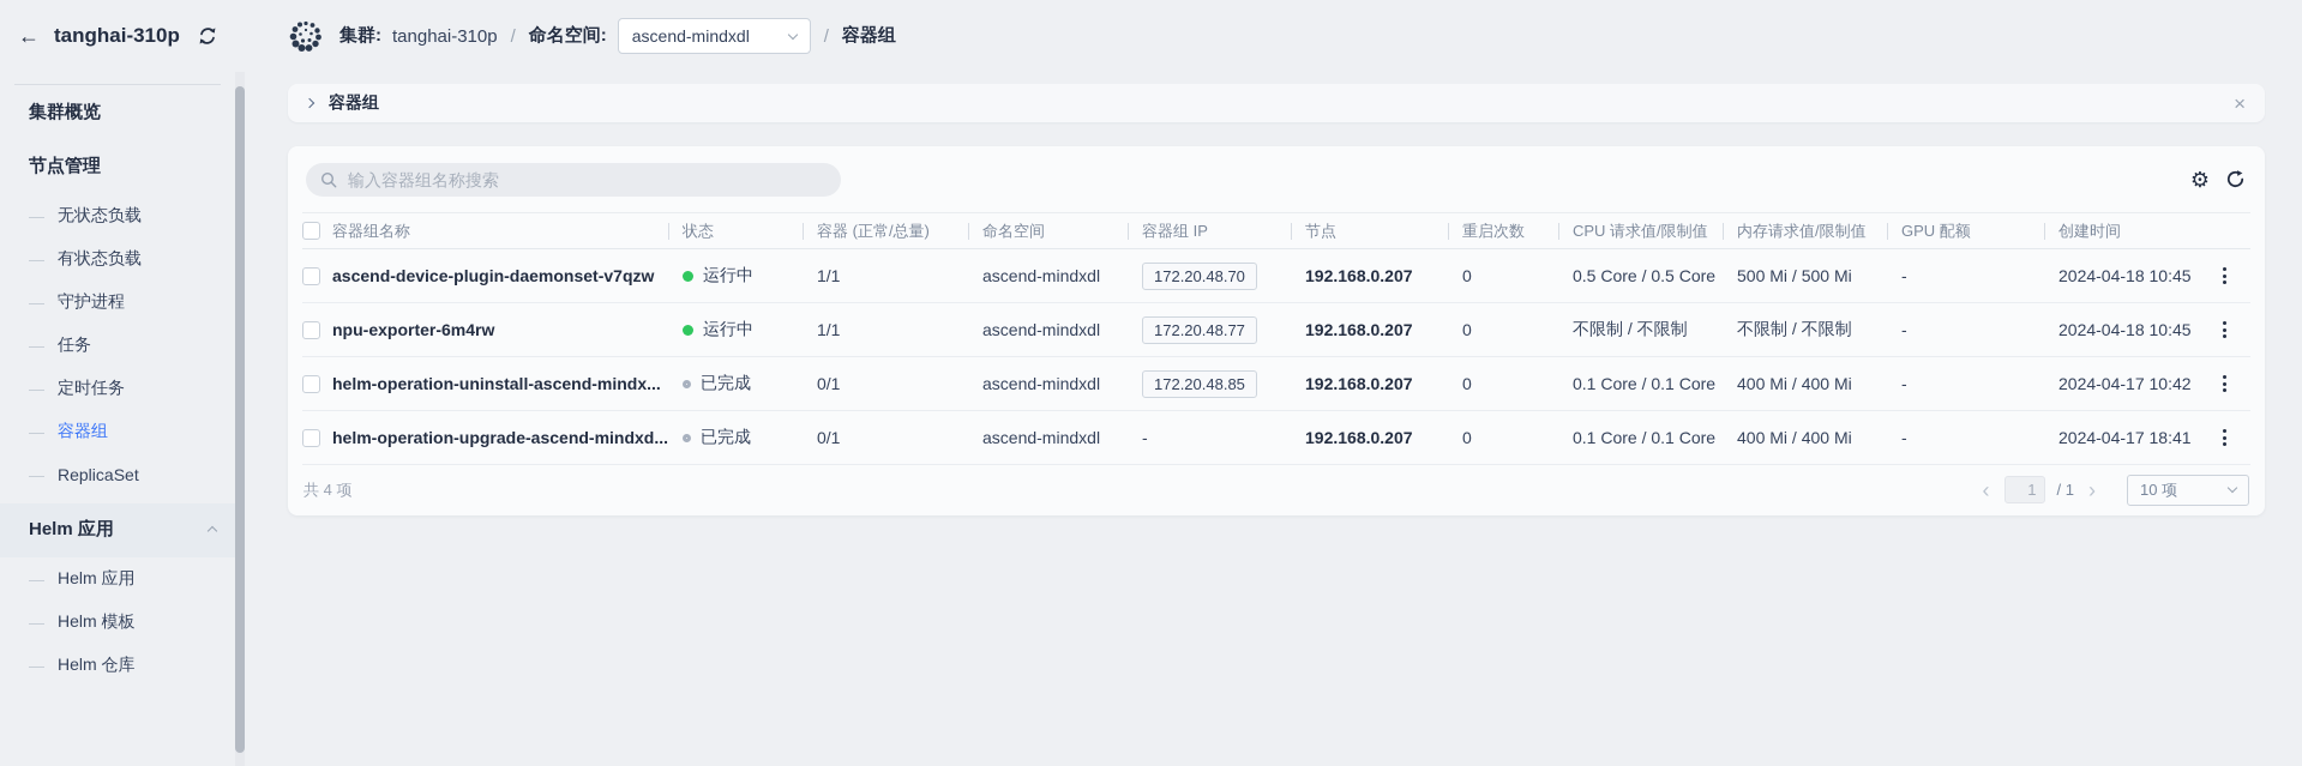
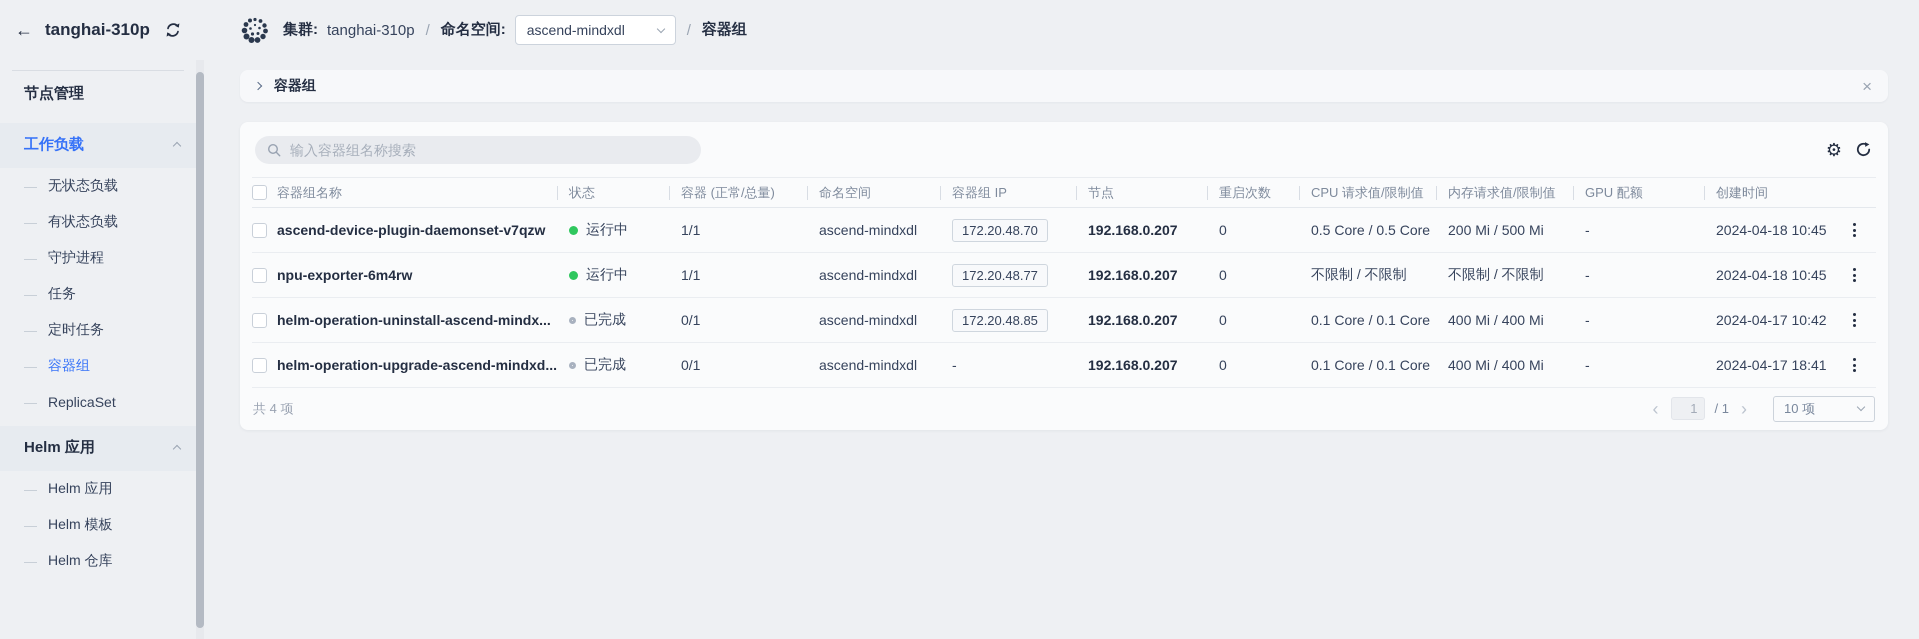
  ←
  tanghai-310p
- 集群概览
  节点管理
+ 工作负载
  —
  无状态负载
  —
  有状态负载
  —
  守护进程
  —
  任务
  —
  定时任务
  —
  容器组
  —
  ReplicaSet
  Helm 应用
  —
  Helm 应用
  —
  Helm 模板
  —
  Helm 仓库
  集群:
  tanghai-310p
  /
  命名空间:
  ascend-mindxdl
  /
  容器组
  容器组
  ×
  输入容器组名称搜索
  ⚙
  容器组名称
  状态
  容器 (正常/总量)
  命名空间
  容器组 IP
  节点
  重启次数
  CPU 请求值/限制值
  内存请求值/限制值
  GPU 配额
  创建时间
  ascend-device-plugin-daemonset-v7qzw
  运行中
  1/1
  ascend-mindxdl
  172.20.48.70
  192.168.0.207
  0
  0.5 Core / 0.5 Core
- 500 Mi / 500 Mi
+ 200 Mi / 500 Mi
  -
  2024-04-18 10:45
  npu-exporter-6m4rw
  运行中
  1/1
  ascend-mindxdl
  172.20.48.77
  192.168.0.207
  0
  不限制 / 不限制
  不限制 / 不限制
  -
  2024-04-18 10:45
  helm-operation-uninstall-ascend-mindx...
  已完成
  0/1
  ascend-mindxdl
  172.20.48.85
  192.168.0.207
  0
  0.1 Core / 0.1 Core
  400 Mi / 400 Mi
  -
  2024-04-17 10:42
  helm-operation-upgrade-ascend-mindxd...
  已完成
  0/1
  ascend-mindxdl
  -
  192.168.0.207
  0
  0.1 Core / 0.1 Core
  400 Mi / 400 Mi
  -
  2024-04-17 18:41
  共 4 项
  ‹
  1
  / 1
  ›
  10 项
